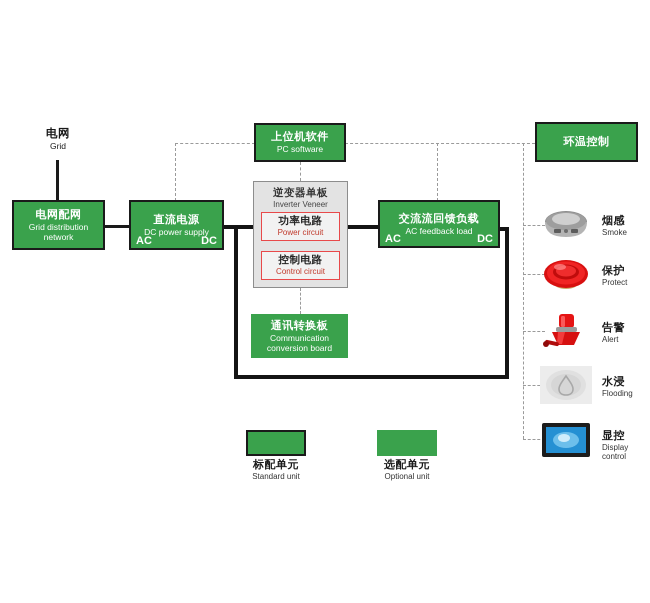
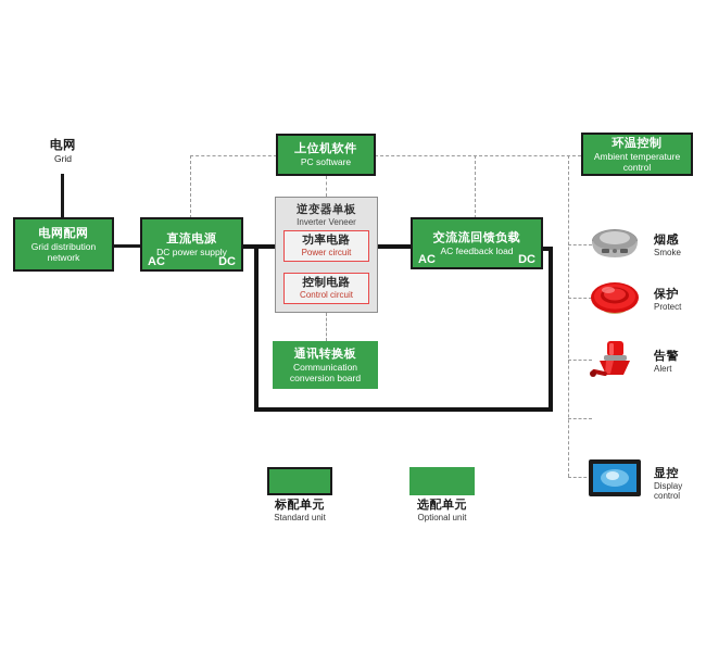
  电网
  Grid
  电网配网
  Grid distribution network
  直流电源
  DC power supply
  AC
  DC
  上位机软件
  PC software
  逆变器单板
  Inverter Veneer
  功率电路
  Power circuit
  控制电路
  Control circuit
  交流流回馈负载
  AC feedback load
  AC
  DC
  通讯转换板
  Communication conversion board
  环温控制
+ Ambient temperature control
  烟感
  Smoke
  保护
  Protect
  告警
  Alert
- 水浸
- Flooding
  显控
  Display control
  标配单元
  Standard unit
  选配单元
  Optional unit
